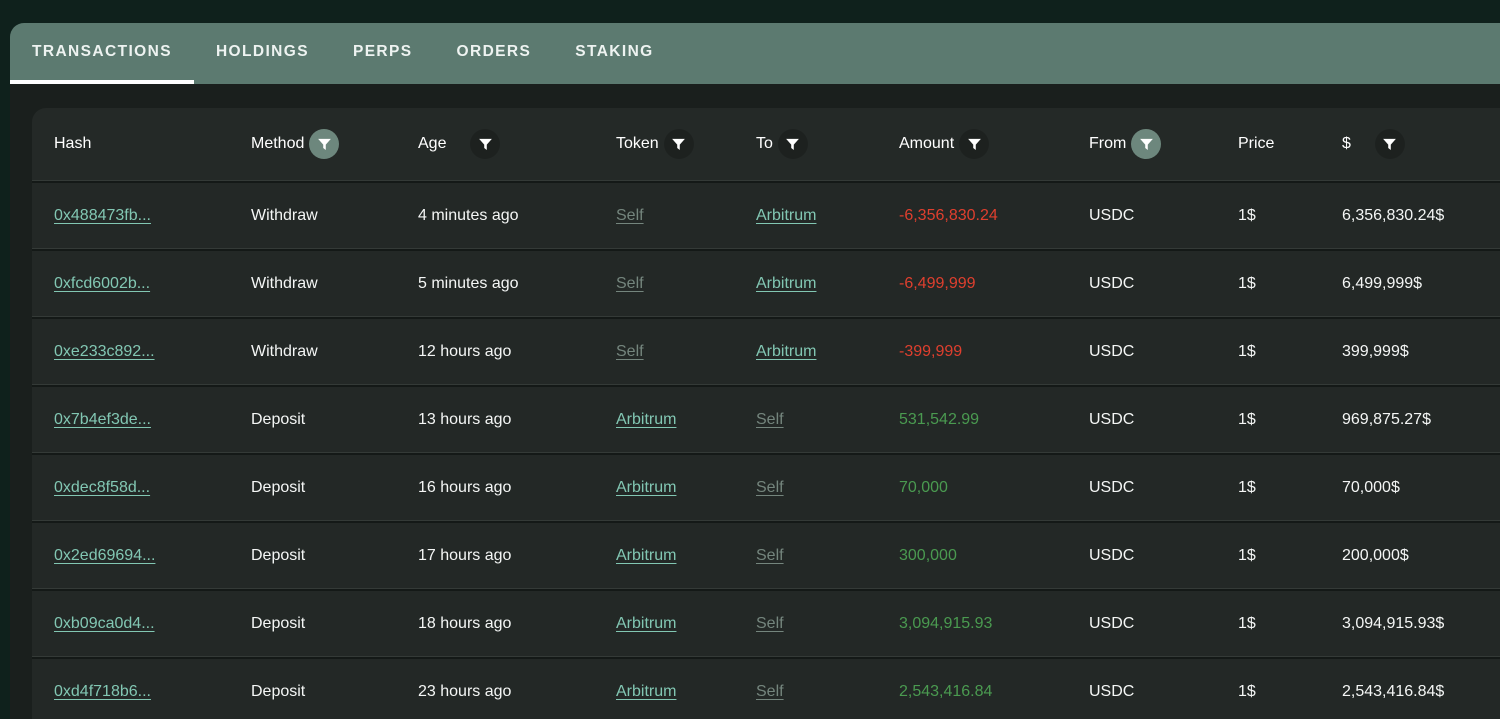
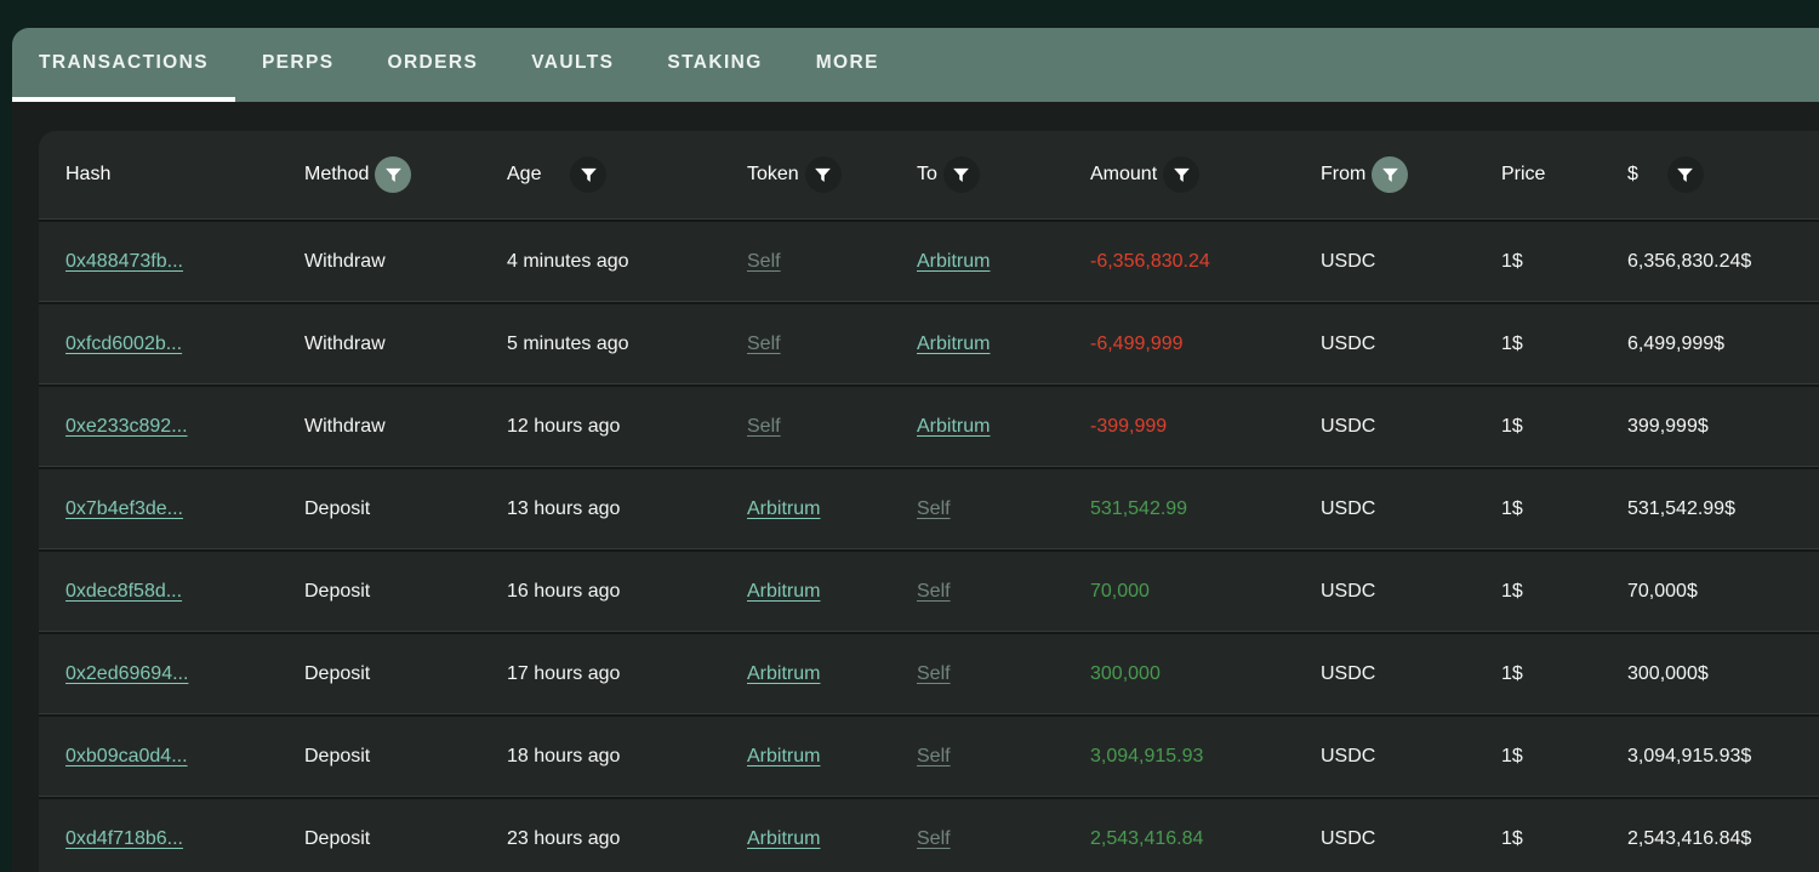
  TRANSACTIONS
- HOLDINGS
  PERPS
  ORDERS
+ VAULTS
  STAKING
+ MORE
  Hash
  Method
  Age
  Token
  To
  Amount
  From
  Price
  $
  0x488473fb...
  Withdraw
  4 minutes ago
  Self
  Arbitrum
  -6,356,830.24
  USDC
  1$
  6,356,830.24$
  0xfcd6002b...
  Withdraw
  5 minutes ago
  Self
  Arbitrum
  -6,499,999
  USDC
  1$
  6,499,999$
  0xe233c892...
  Withdraw
  12 hours ago
  Self
  Arbitrum
  -399,999
  USDC
  1$
  399,999$
  0x7b4ef3de...
  Deposit
  13 hours ago
  Arbitrum
  Self
  531,542.99
  USDC
  1$
- 969,875.27$
+ 531,542.99$
  0xdec8f58d...
  Deposit
  16 hours ago
  Arbitrum
  Self
  70,000
  USDC
  1$
  70,000$
  0x2ed69694...
  Deposit
  17 hours ago
  Arbitrum
  Self
  300,000
  USDC
  1$
- 200,000$
+ 300,000$
  0xb09ca0d4...
  Deposit
  18 hours ago
  Arbitrum
  Self
  3,094,915.93
  USDC
  1$
  3,094,915.93$
  0xd4f718b6...
  Deposit
  23 hours ago
  Arbitrum
  Self
  2,543,416.84
  USDC
  1$
  2,543,416.84$
